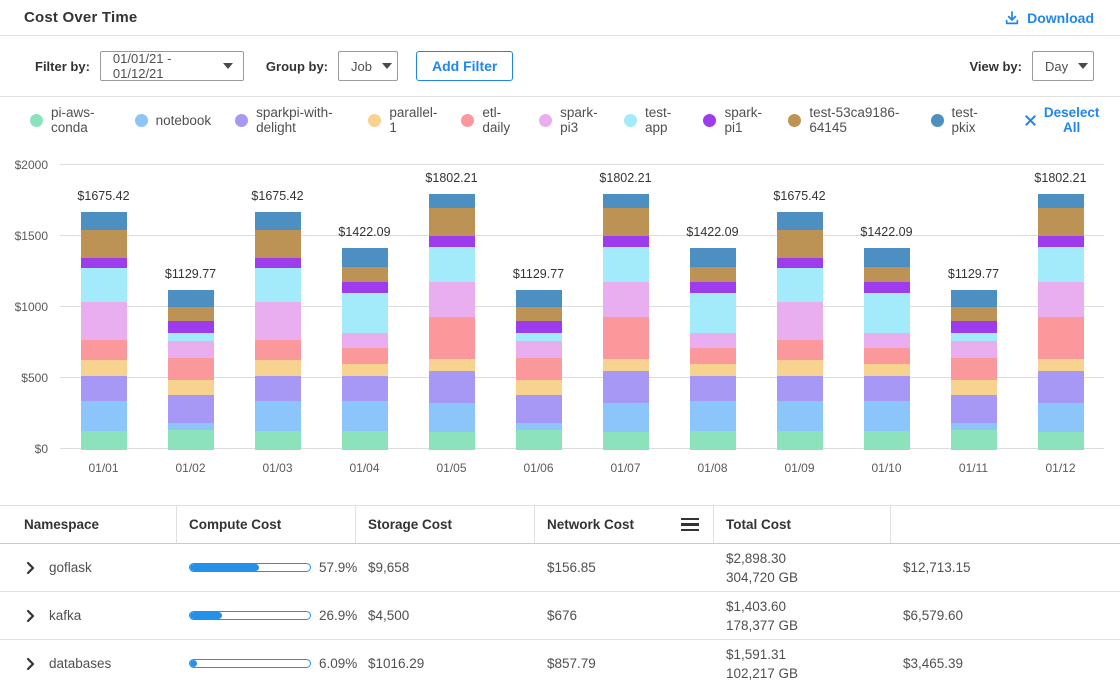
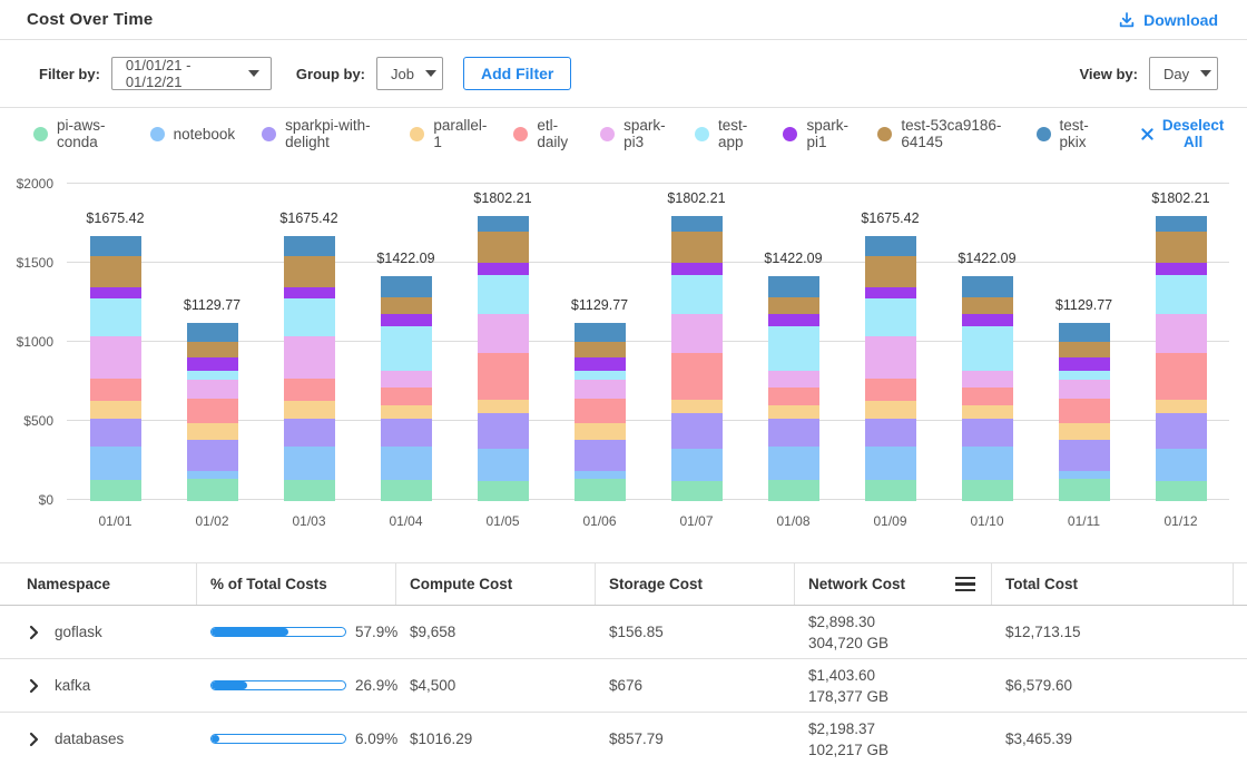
  Cost Over Time
  Download
  Filter by:
  01/01/21 - 01/12/21
  Group by:
  Job
  Add Filter
  View by:
  Day
  pi-aws-conda
  notebook
  sparkpi-with-delight
  parallel-1
  etl-daily
  spark-pi3
  test-app
  spark-pi1
  test-53ca9186-64145
  test-pkix
  Deselect All
  $1675.42
  01/01
  $1129.77
  01/02
  $1675.42
  01/03
  $1422.09
  01/04
  $1802.21
  01/05
  $1129.77
  01/06
  $1802.21
  01/07
  $1422.09
  01/08
  $1675.42
  01/09
  $1422.09
  01/10
  $1129.77
  01/11
  $1802.21
  01/12
  $0
  $500
  $1000
  $1500
  $2000
  Namespace
+ % of Total Costs
  Compute Cost
  Storage Cost
  Network Cost
  Total Cost
  goflask
  57.9%
  $9,658
  $156.85
  $2,898.30
  304,720 GB
  $12,713.15
  kafka
  26.9%
  $4,500
  $676
  $1,403.60
  178,377 GB
  $6,579.60
  databases
  6.09%
  $1016.29
  $857.79
- $1,591.31
+ $2,198.37
  102,217 GB
  $3,465.39
